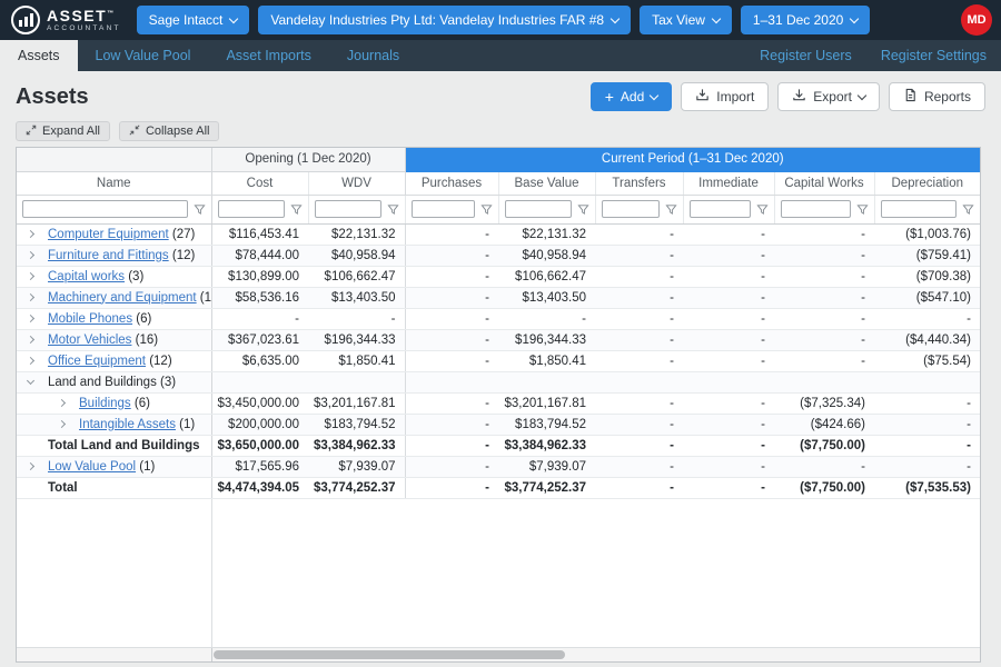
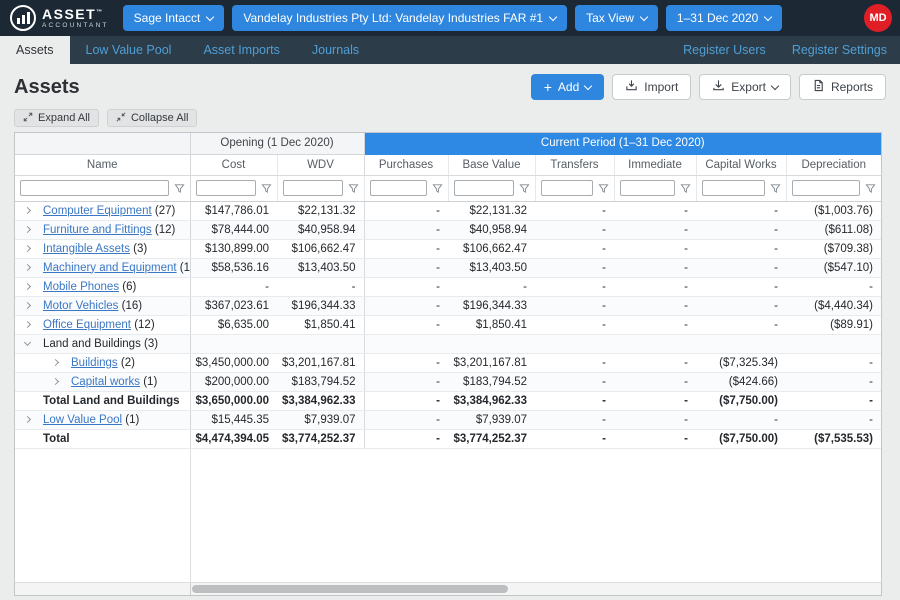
  ASSET
  Sage Intacct
- Vandelay Industries Pty Ltd: Vandelay Industries FAR #8
+ Vandelay Industries Pty Ltd: Vandelay Industries FAR #1
  Tax View
  1–31 Dec 2020
  MD
  Assets
  Low Value Pool
  Asset Imports
  Journals
  Register Users
  Register Settings
  Assets
  +
  Add
  Import
  Export
  Reports
  Expand All
  Collapse All
  	Opening (1 Dec 2020)	Current Period (1–31 Dec 2020)
  Name	Cost	WDV	Purchases	Base Value	Transfers	Immediate	Capital Works	Depreciation
- Computer Equipment (27)	$116,453.41	$22,131.32	-	$22,131.32	-	-	-	($1,003.76)
+ Computer Equipment (27)	$147,786.01	$22,131.32	-	$22,131.32	-	-	-	($1,003.76)
- Furniture and Fittings (12)	$78,444.00	$40,958.94	-	$40,958.94	-	-	-	($759.41)
+ Furniture and Fittings (12)	$78,444.00	$40,958.94	-	$40,958.94	-	-	-	($611.08)
- Capital works (3)	$130,899.00	$106,662.47	-	$106,662.47	-	-	-	($709.38)
+ Intangible Assets (3)	$130,899.00	$106,662.47	-	$106,662.47	-	-	-	($709.38)
  Machinery and Equipment (1	$58,536.16	$13,403.50	-	$13,403.50	-	-	-	($547.10)
  Mobile Phones (6)	-	-	-	-	-	-	-	-
  Motor Vehicles (16)	$367,023.61	$196,344.33	-	$196,344.33	-	-	-	($4,440.34)
- Office Equipment (12)	$6,635.00	$1,850.41	-	$1,850.41	-	-	-	($75.54)
+ Office Equipment (12)	$6,635.00	$1,850.41	-	$1,850.41	-	-	-	($89.91)
  Land and Buildings (3)
- Buildings (6)	$3,450,000.00	$3,201,167.81	-	$3,201,167.81	-	-	($7,325.34)	-
+ Buildings (2)	$3,450,000.00	$3,201,167.81	-	$3,201,167.81	-	-	($7,325.34)	-
- Intangible Assets (1)	$200,000.00	$183,794.52	-	$183,794.52	-	-	($424.66)	-
+ Capital works (1)	$200,000.00	$183,794.52	-	$183,794.52	-	-	($424.66)	-
  Total Land and Buildings	$3,650,000.00	$3,384,962.33	-	$3,384,962.33	-	-	($7,750.00)	-
- Low Value Pool (1)	$17,565.96	$7,939.07	-	$7,939.07	-	-	-	-
+ Low Value Pool (1)	$15,445.35	$7,939.07	-	$7,939.07	-	-	-	-
  Total	$4,474,394.05	$3,774,252.37	-	$3,774,252.37	-	-	($7,750.00)	($7,535.53)
